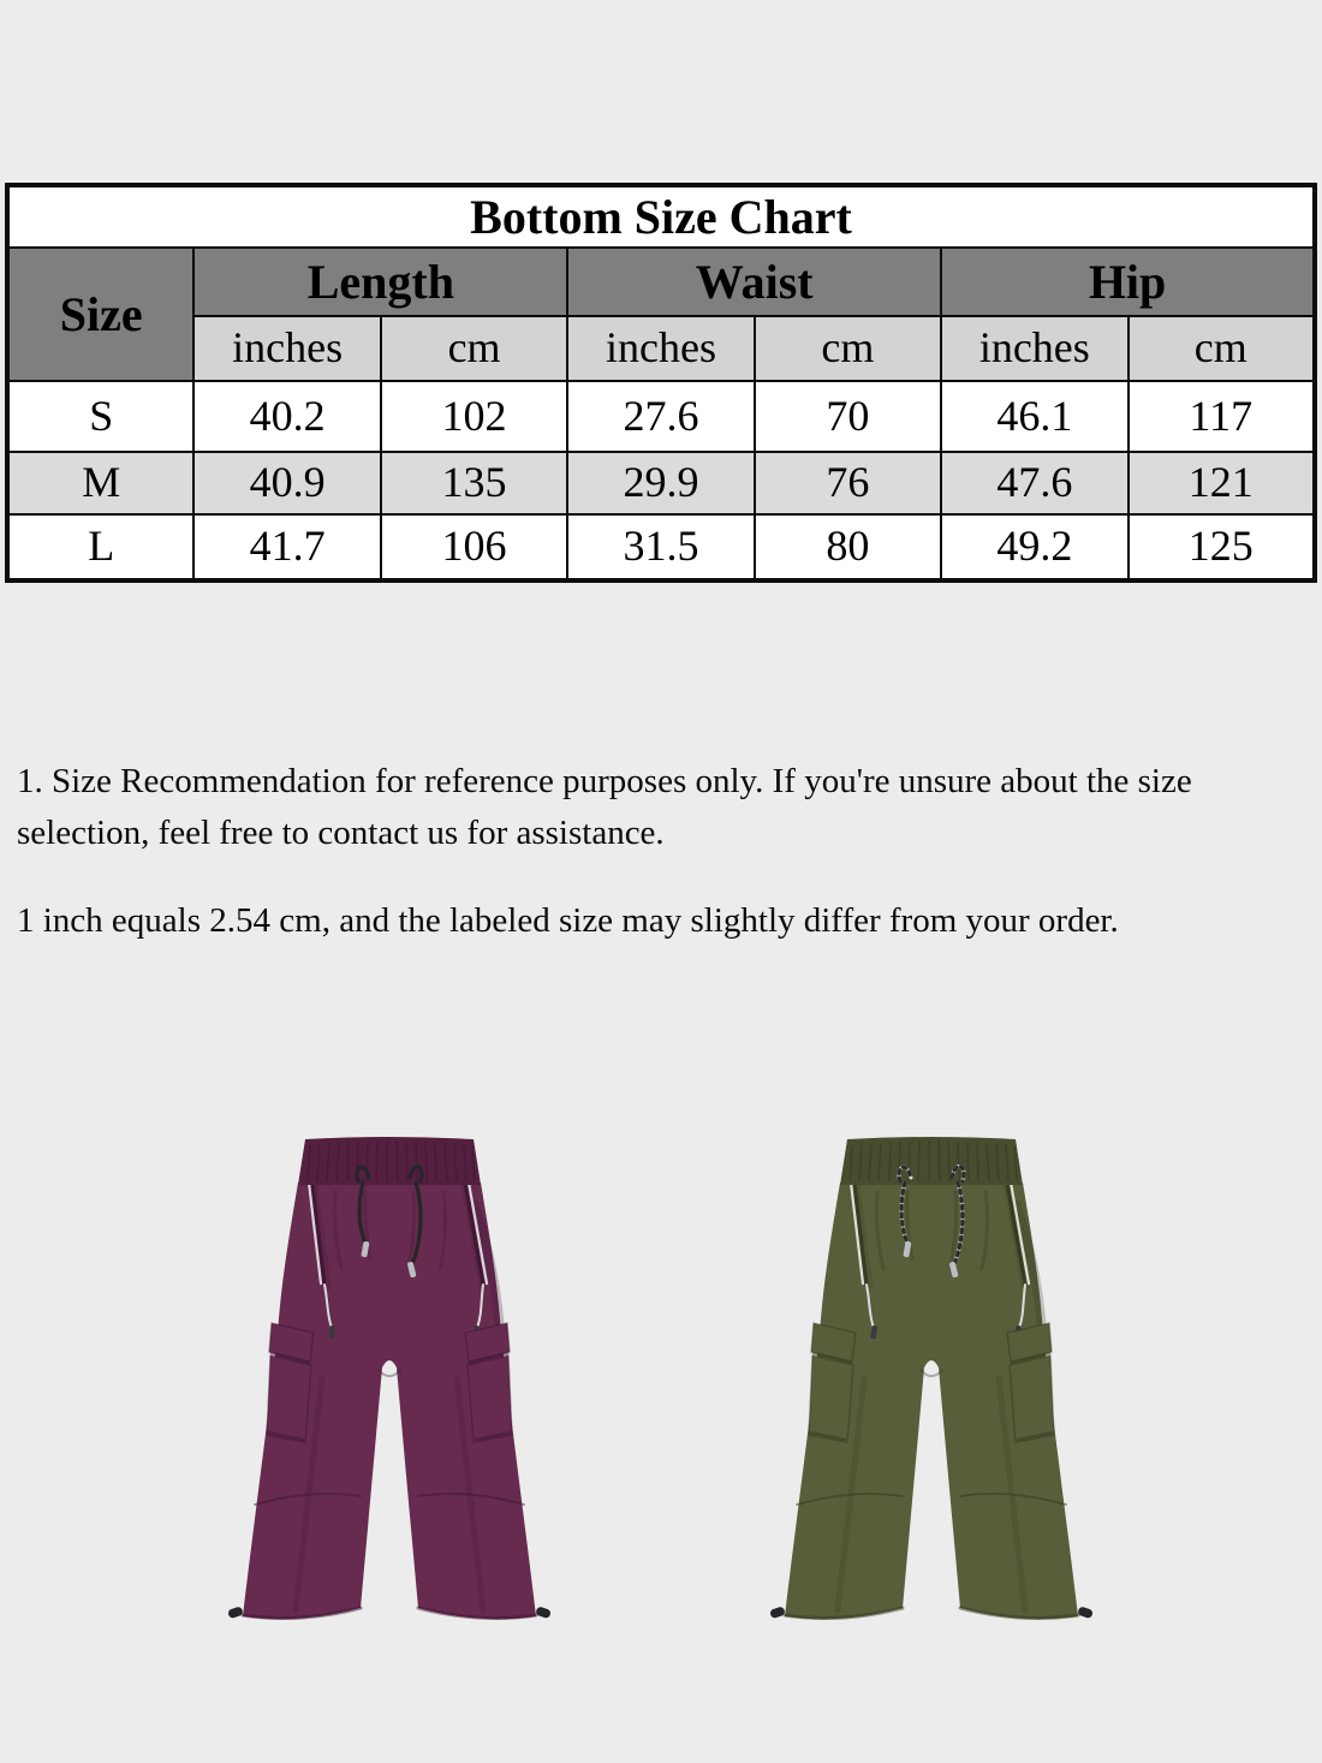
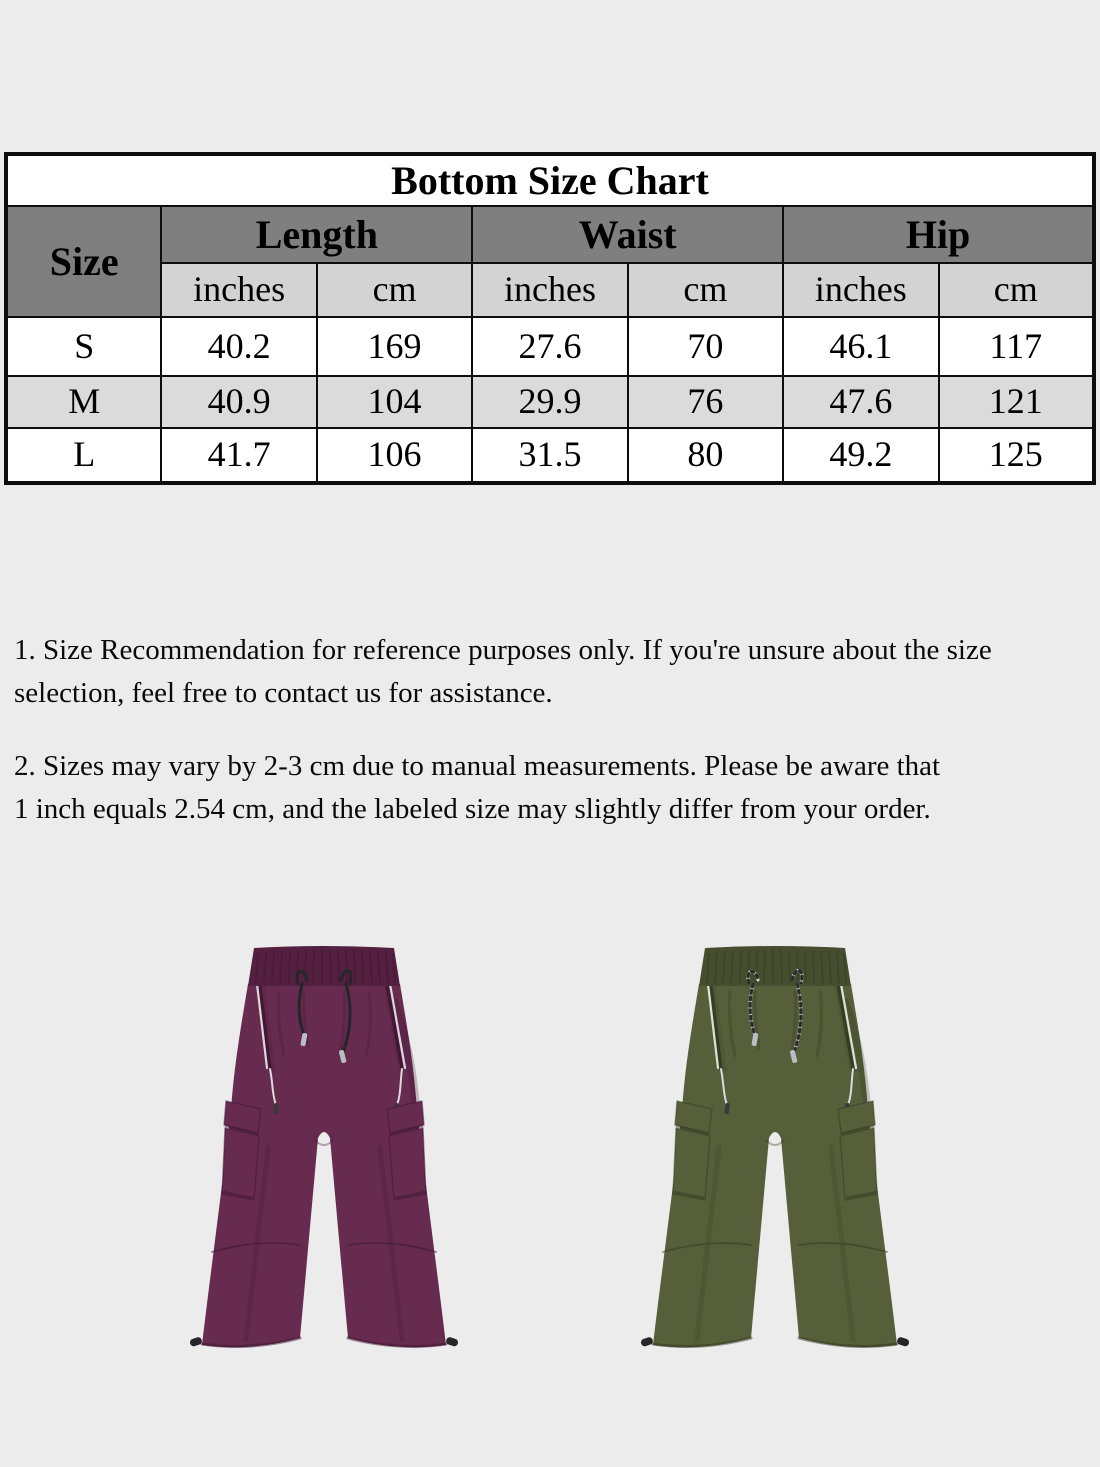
  Bottom Size Chart
  Size	Length	Waist	Hip
  inches	cm	inches	cm	inches	cm
- S	40.2	102	27.6	70	46.1	117
+ S	40.2	169	27.6	70	46.1	117
- M	40.9	135	29.9	76	47.6	121
+ M	40.9	104	29.9	76	47.6	121
  L	41.7	106	31.5	80	49.2	125
  1. Size Recommendation for reference purposes only. If you're unsure about the size
  selection, feel free to contact us for assistance.
+ 2. Sizes may vary by 2-3 cm due to manual measurements. Please be aware that
  1 inch equals 2.54 cm, and the labeled size may slightly differ from your order.
